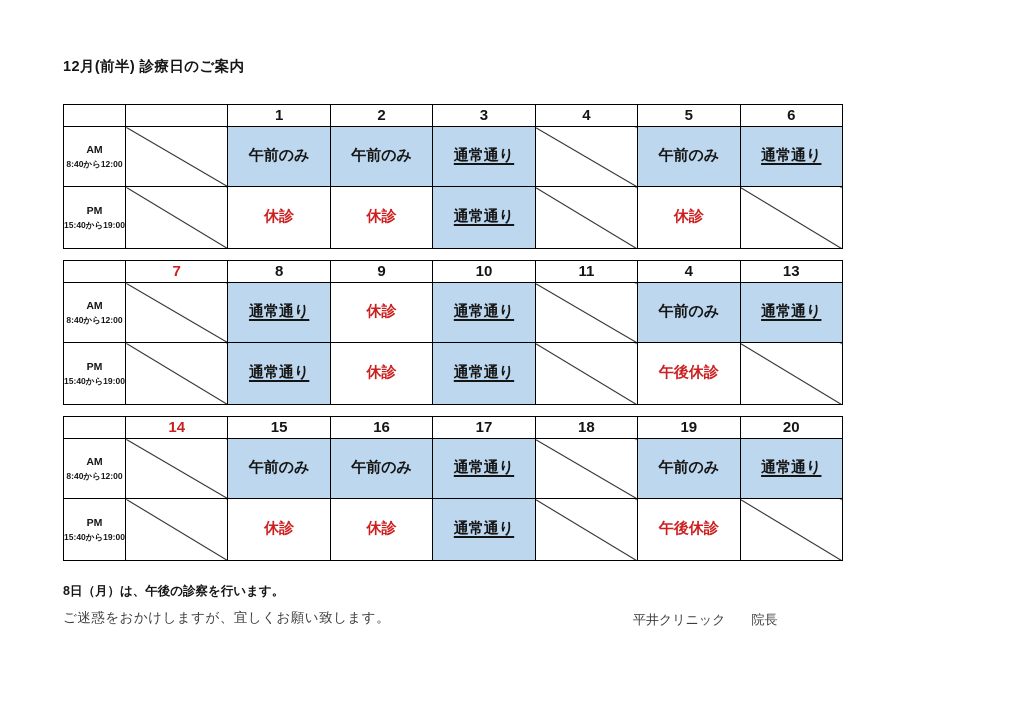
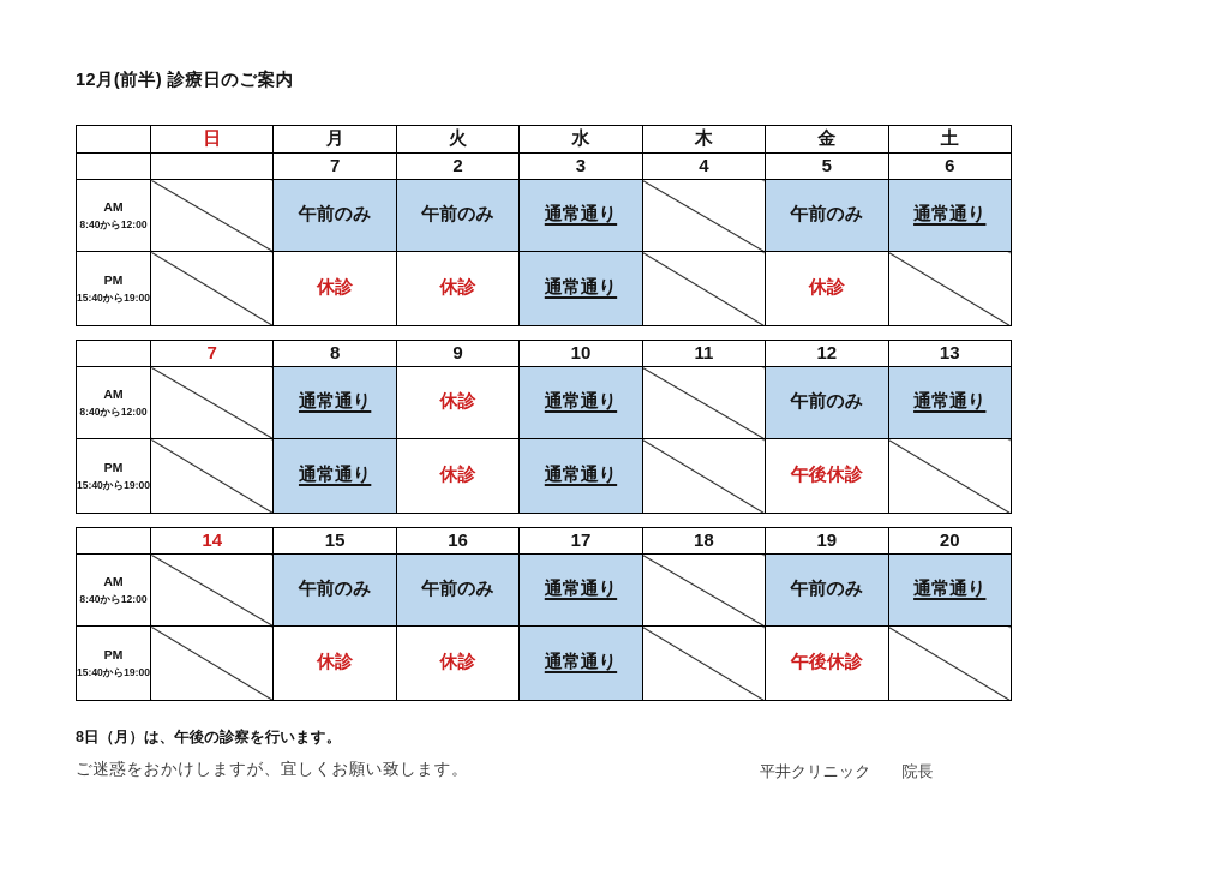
  12月(前半) 診療日のご案内
+ 	日	月	火	水	木	金	土
- 		1	2	3	4	5	6
+ 		7	2	3	4	5	6
  AM8:40から12:00		午前のみ	午前のみ	通常通り		午前のみ	通常通り
  PM15:40から19:00		休診	休診	通常通り		休診
- 	7	8	9	10	11	4	13
+ 	7	8	9	10	11	12	13
  AM8:40から12:00		通常通り	休診	通常通り		午前のみ	通常通り
  PM15:40から19:00		通常通り	休診	通常通り		午後休診
  	14	15	16	17	18	19	20
  AM8:40から12:00		午前のみ	午前のみ	通常通り		午前のみ	通常通り
  PM15:40から19:00		休診	休診	通常通り		午後休診
  8日（月）は、午後の診察を行います。
  ご迷惑をおかけしますが、宜しくお願い致します。
  平井クリニック 院長
